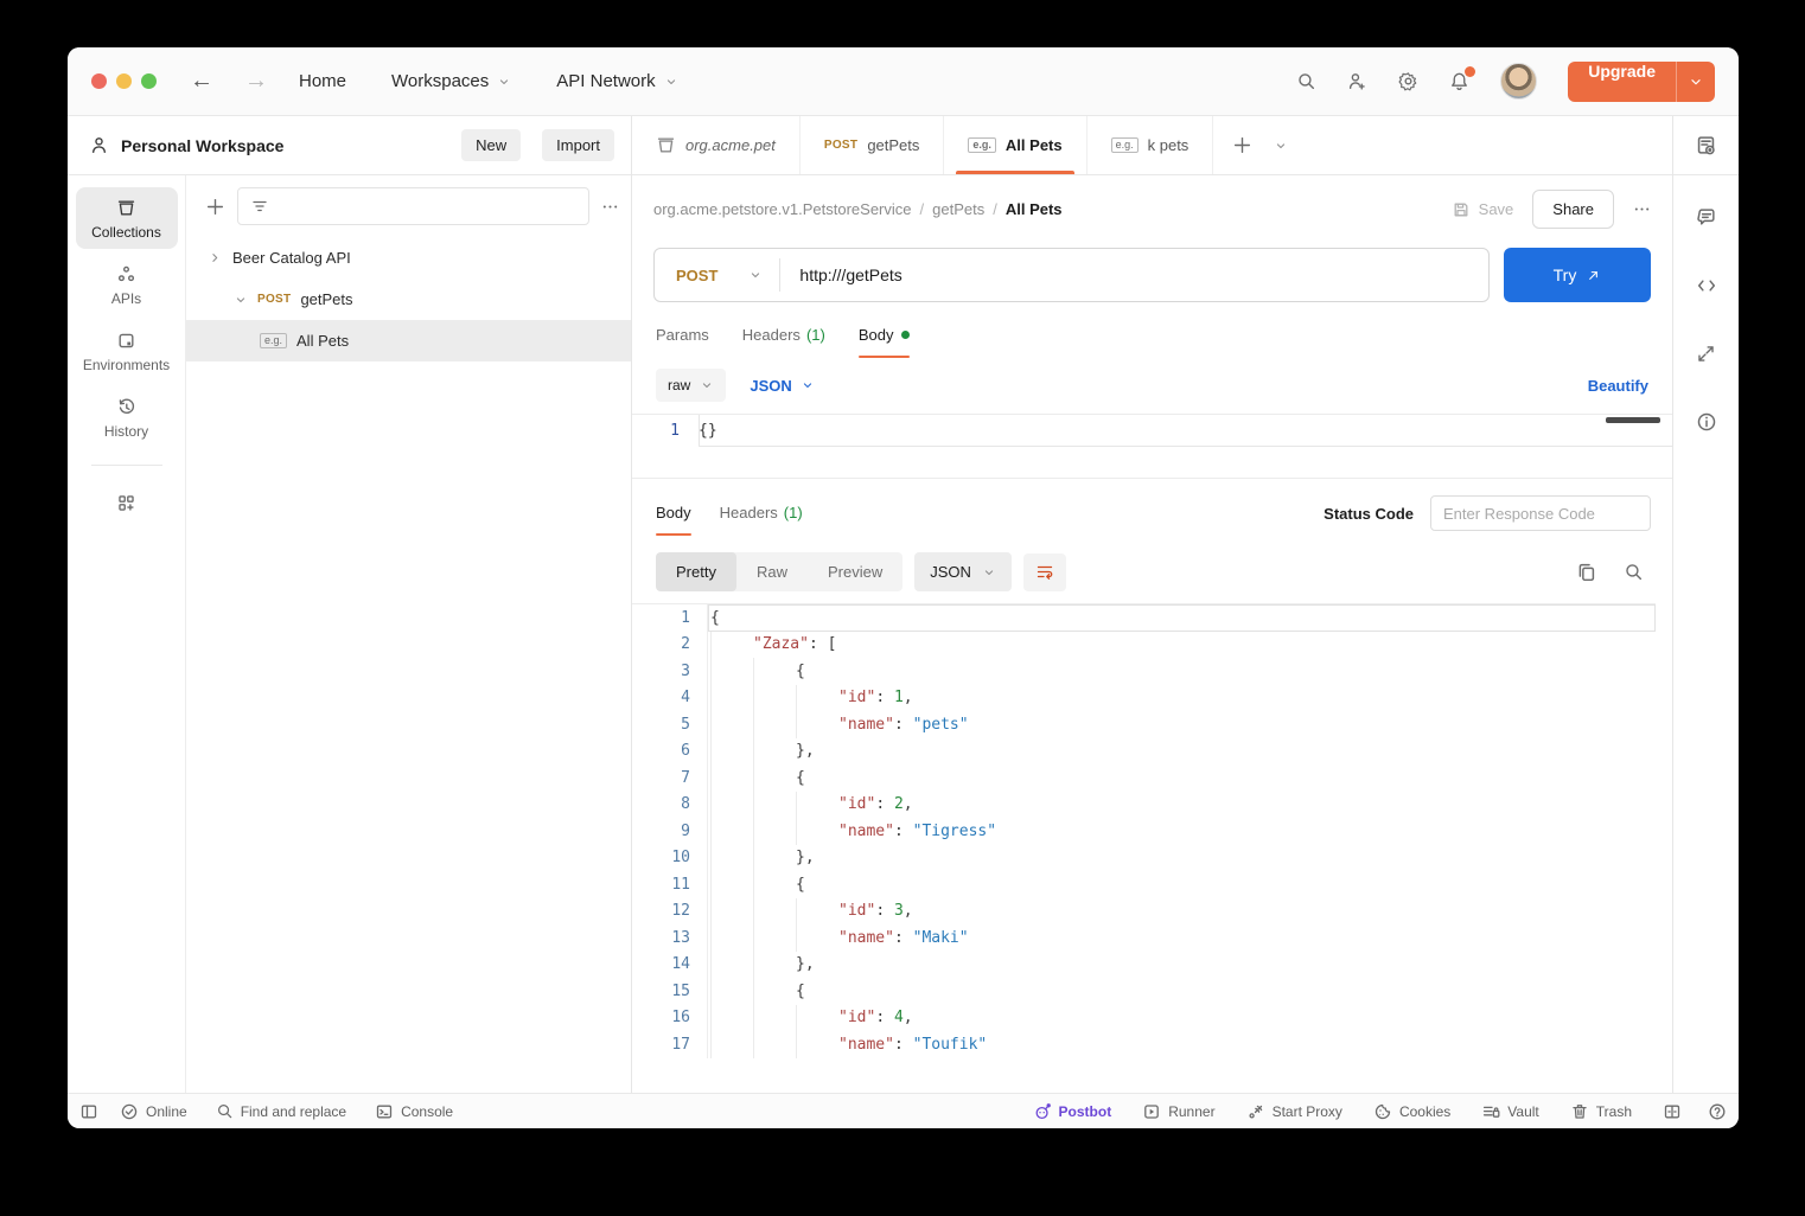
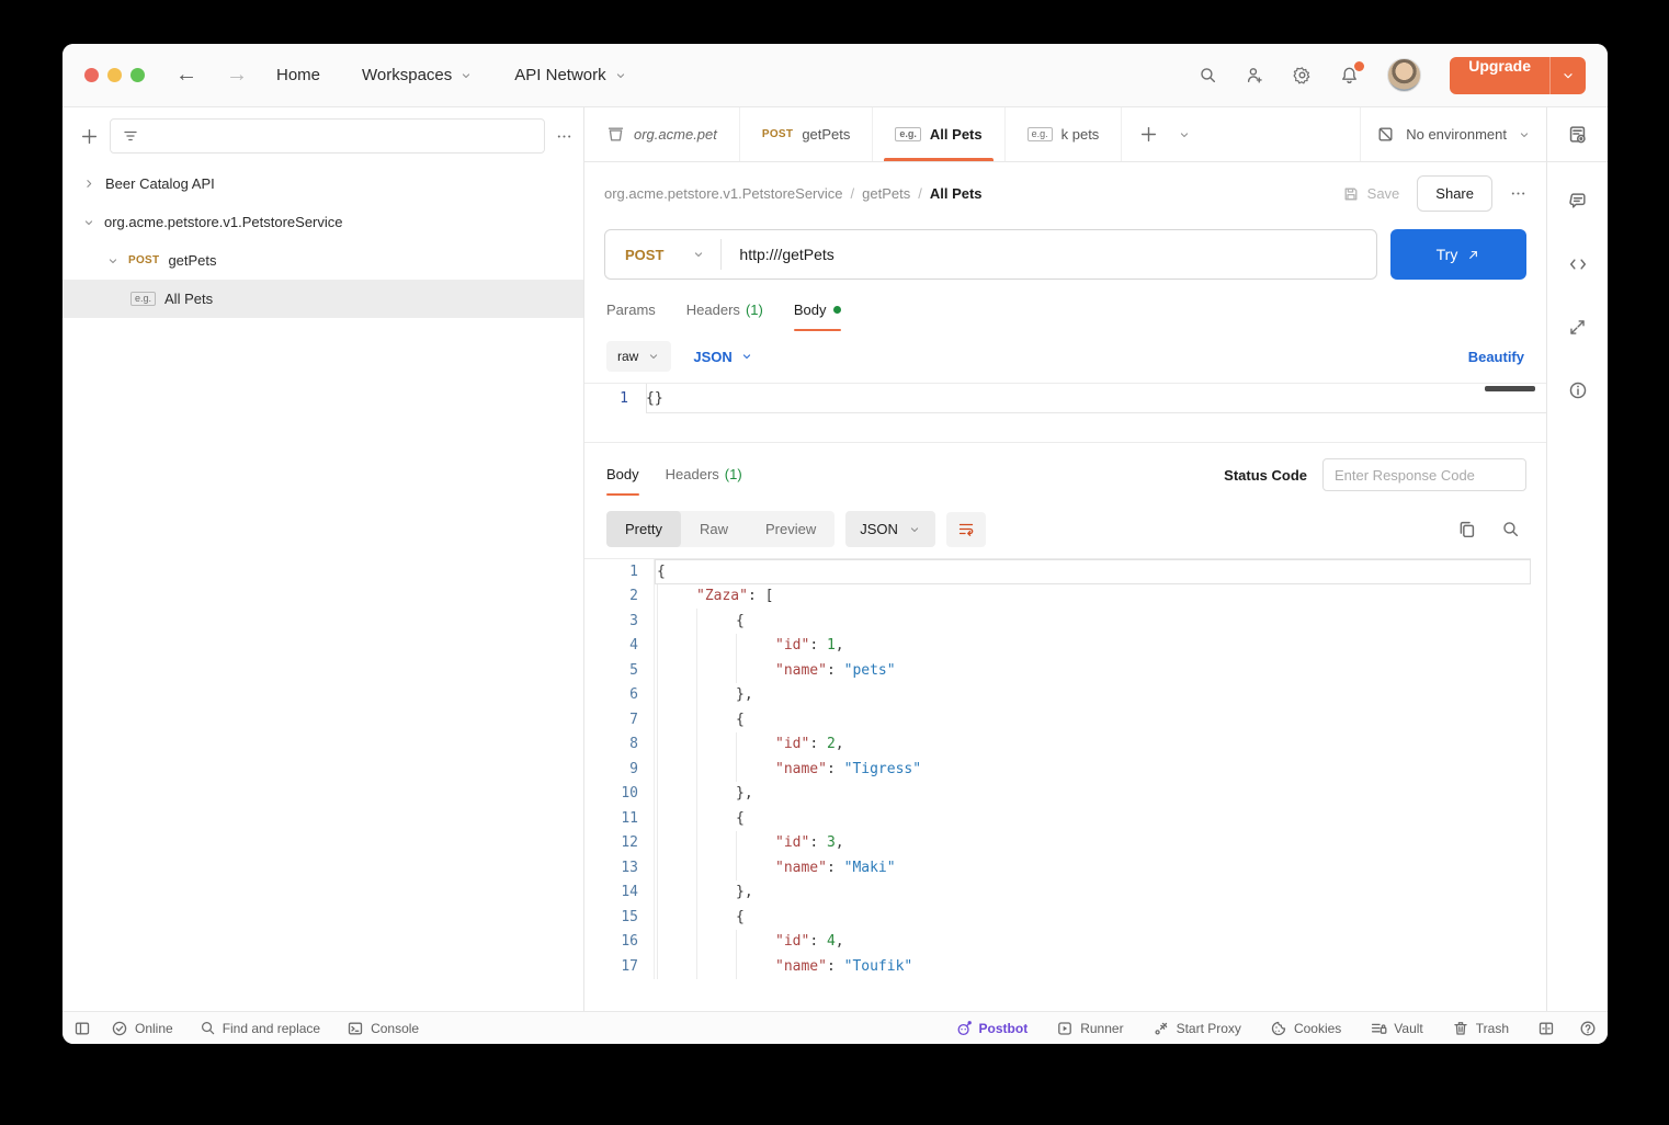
  ←
  →
  Home
  Workspaces
  API Network
  Upgrade
- Personal Workspace
- New
- Import
- Collections
- APIs
- Environments
- History
  Beer Catalog API
+ org.acme.petstore.v1.PetstoreService
  POST
  getPets
  e.g.
  All Pets
  org.acme.pet
  POST
  getPets
  e.g.
  All Pets
  e.g.
  k pets
+ No environment
  org.acme.petstore.v1.PetstoreService / getPets / All Pets
  Save
  Share
  POST
  http:///getPets
  Try
  Params
  Headers
  (1)
  Body
  raw
  JSON
  Beautify
  1
  {}
  Body
  Headers
  (1)
  Status Code
  Enter Response Code
  Pretty
  Raw
  Preview
  JSON
  1
  {
  2
  "Zaza"
  : [
  3
  {
  4
  "id"
  :
  1
  ,
  5
  "name"
  :
  "pets"
  6
  },
  7
  {
  8
  "id"
  :
  2
  ,
  9
  "name"
  :
  "Tigress"
  10
  },
  11
  {
  12
  "id"
  :
  3
  ,
  13
  "name"
  :
  "Maki"
  14
  },
  15
  {
  16
  "id"
  :
  4
  ,
  17
  "name"
  :
  "Toufik"
  Online
  Find and replace
  Console
  Postbot
  Runner
  Start Proxy
  Cookies
  Vault
  Trash
